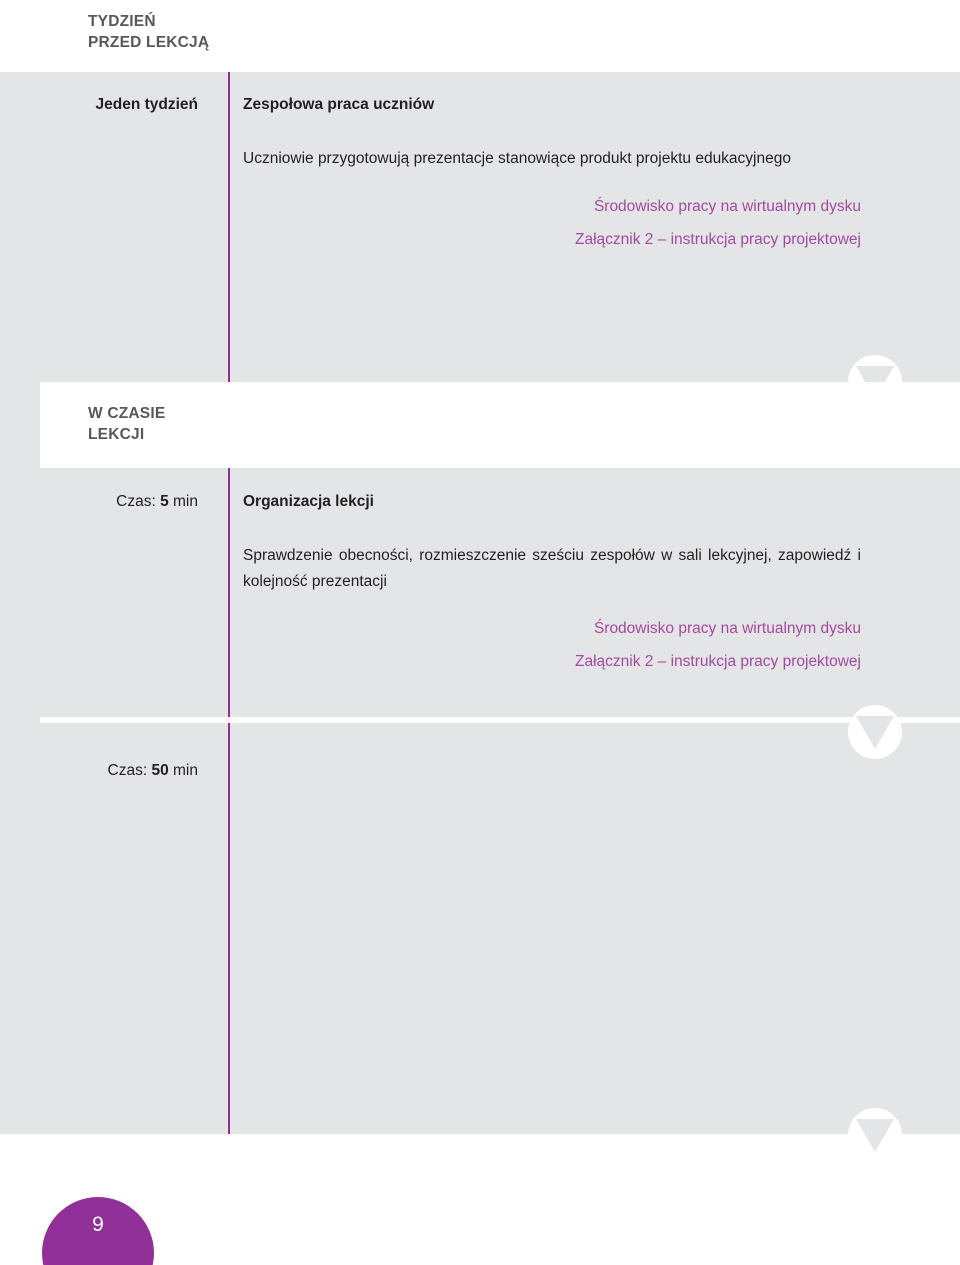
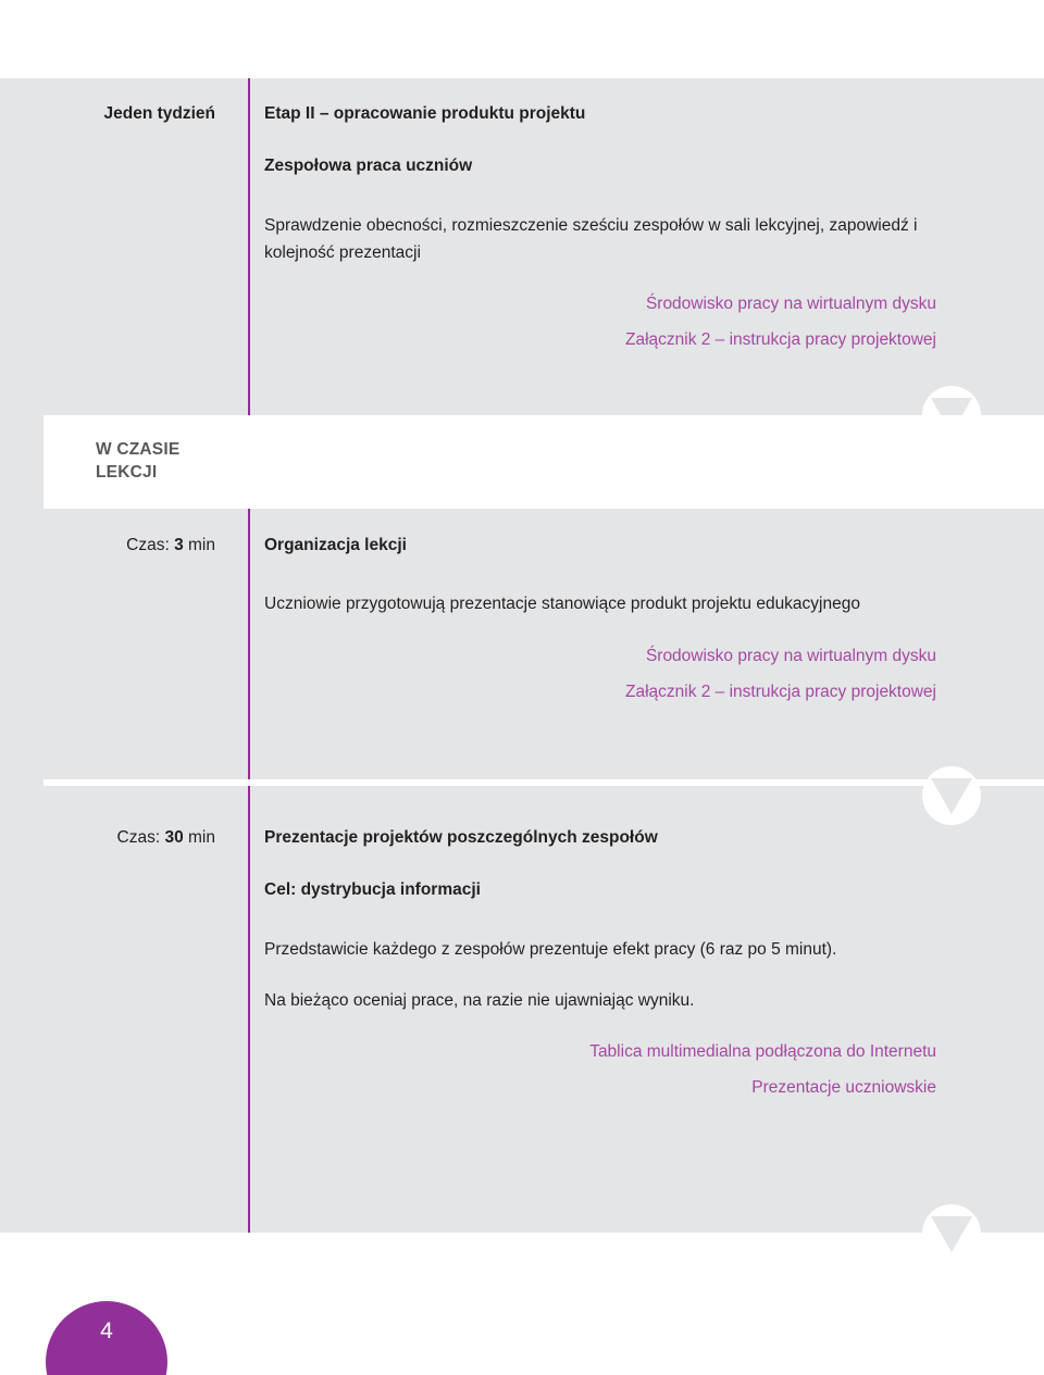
- TYDZIEŃ
- PRZED LEKCJĄ
  Jeden tydzień
+ Etap II – opracowanie produktu projektu
  Zespołowa praca uczniów
- Uczniowie przygotowują prezentacje stanowiące produkt projektu edukacyjnego
+ Sprawdzenie obecności, rozmieszczenie sześciu zespołów w sali lekcyjnej, zapowiedź i kolejność prezentacji
  Środowisko pracy na wirtualnym dysku
  Załącznik 2 – instrukcja pracy projektowej
  W CZASIE
  LEKCJI
- Czas: 5 min
+ Czas: 3 min
  Organizacja lekcji
- Sprawdzenie obecności, rozmieszczenie sześciu zespołów w sali lekcyjnej, zapowiedź i kolejność prezentacji
+ Uczniowie przygotowują prezentacje stanowiące produkt projektu edukacyjnego
  Środowisko pracy na wirtualnym dysku
  Załącznik 2 – instrukcja pracy projektowej
- Czas: 50 min
+ Czas: 30 min
+ Prezentacje projektów poszczególnych zespołów
+ Cel: dystrybucja informacji
+ Przedstawicie każdego z zespołów prezentuje efekt pracy (6 raz po 5 minut).
+ Na bieżąco oceniaj prace, na razie nie ujawniając wyniku.
+ Tablica multimedialna podłączona do Internetu
+ Prezentacje uczniowskie
- 9
+ 4
